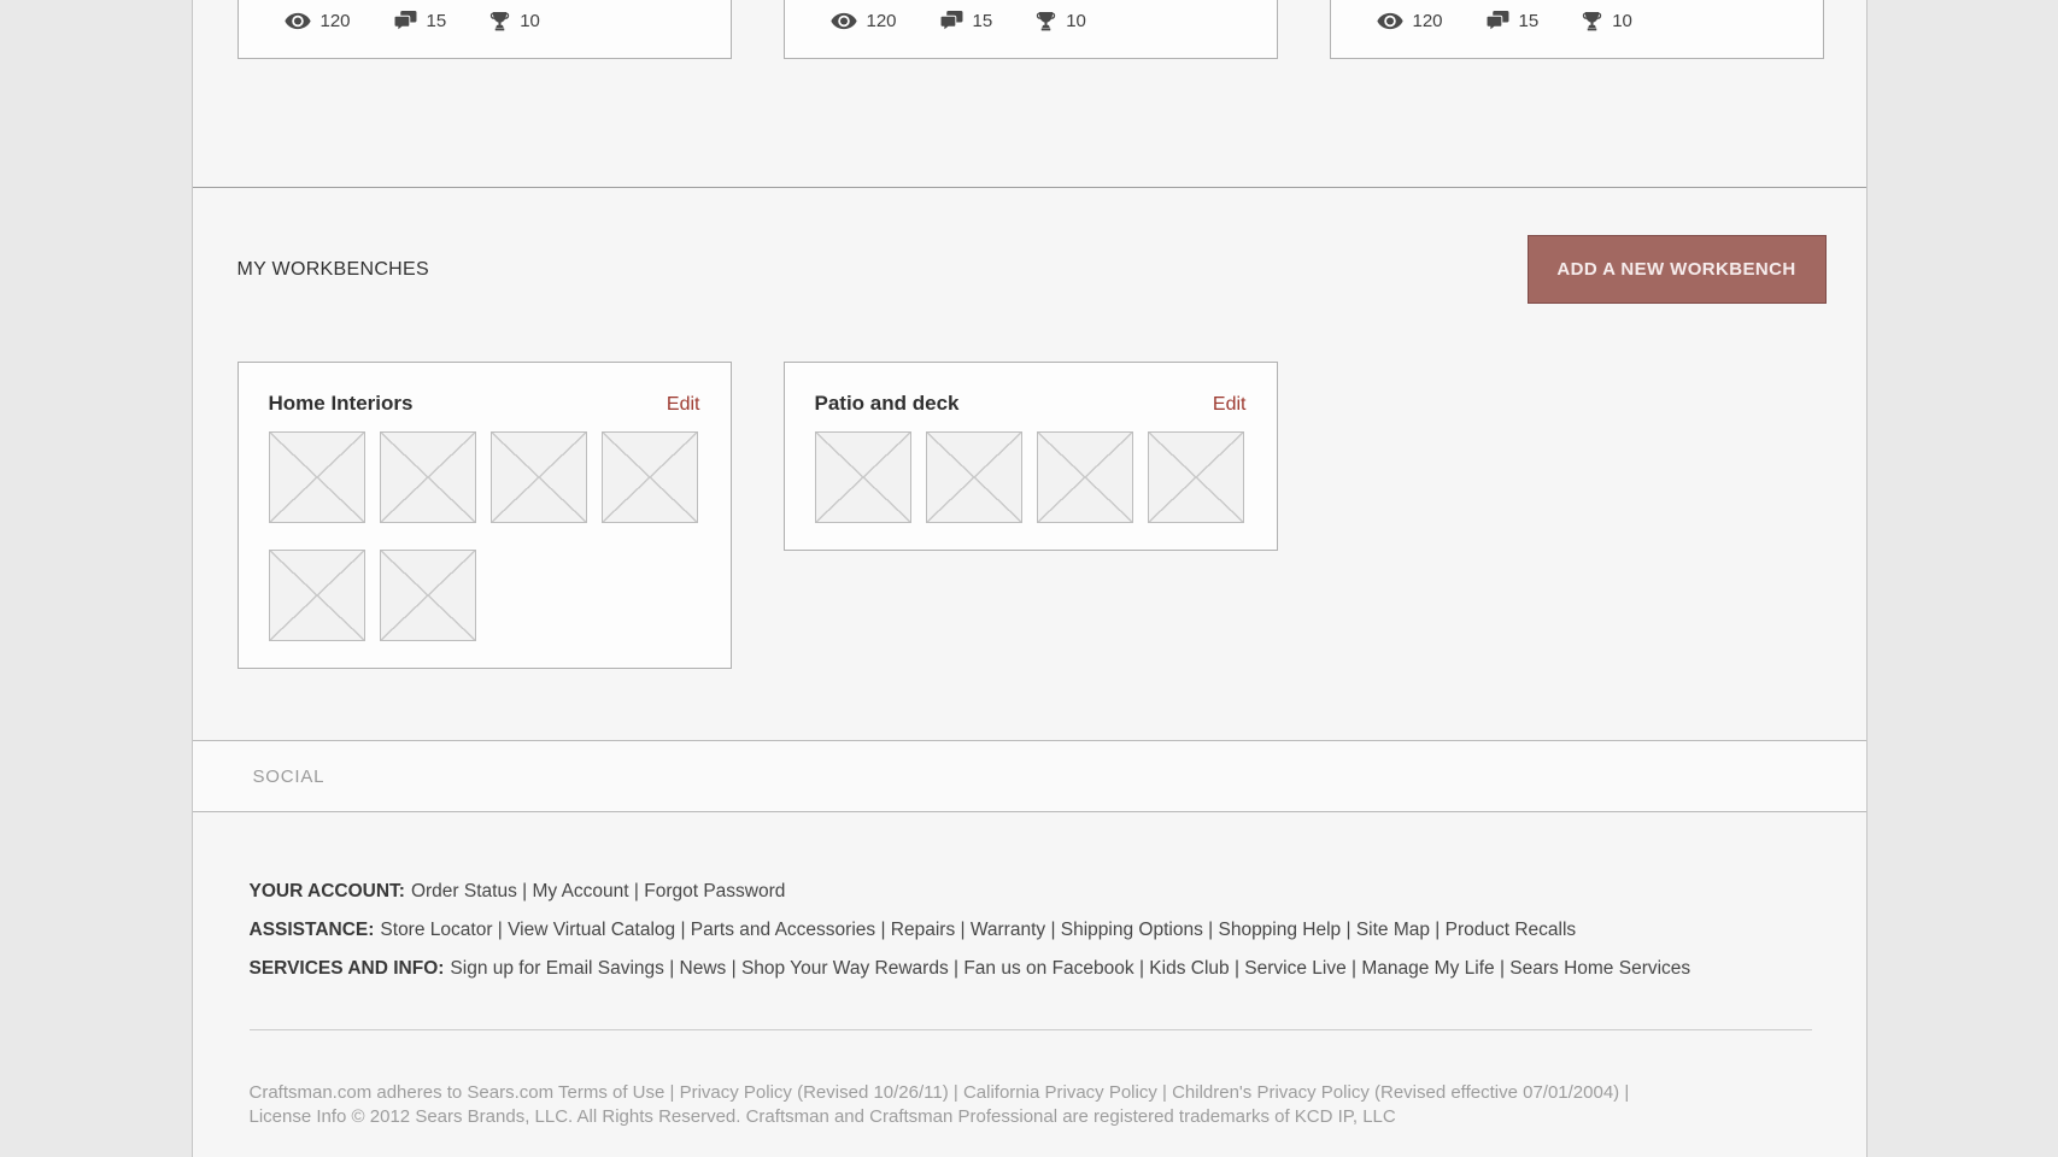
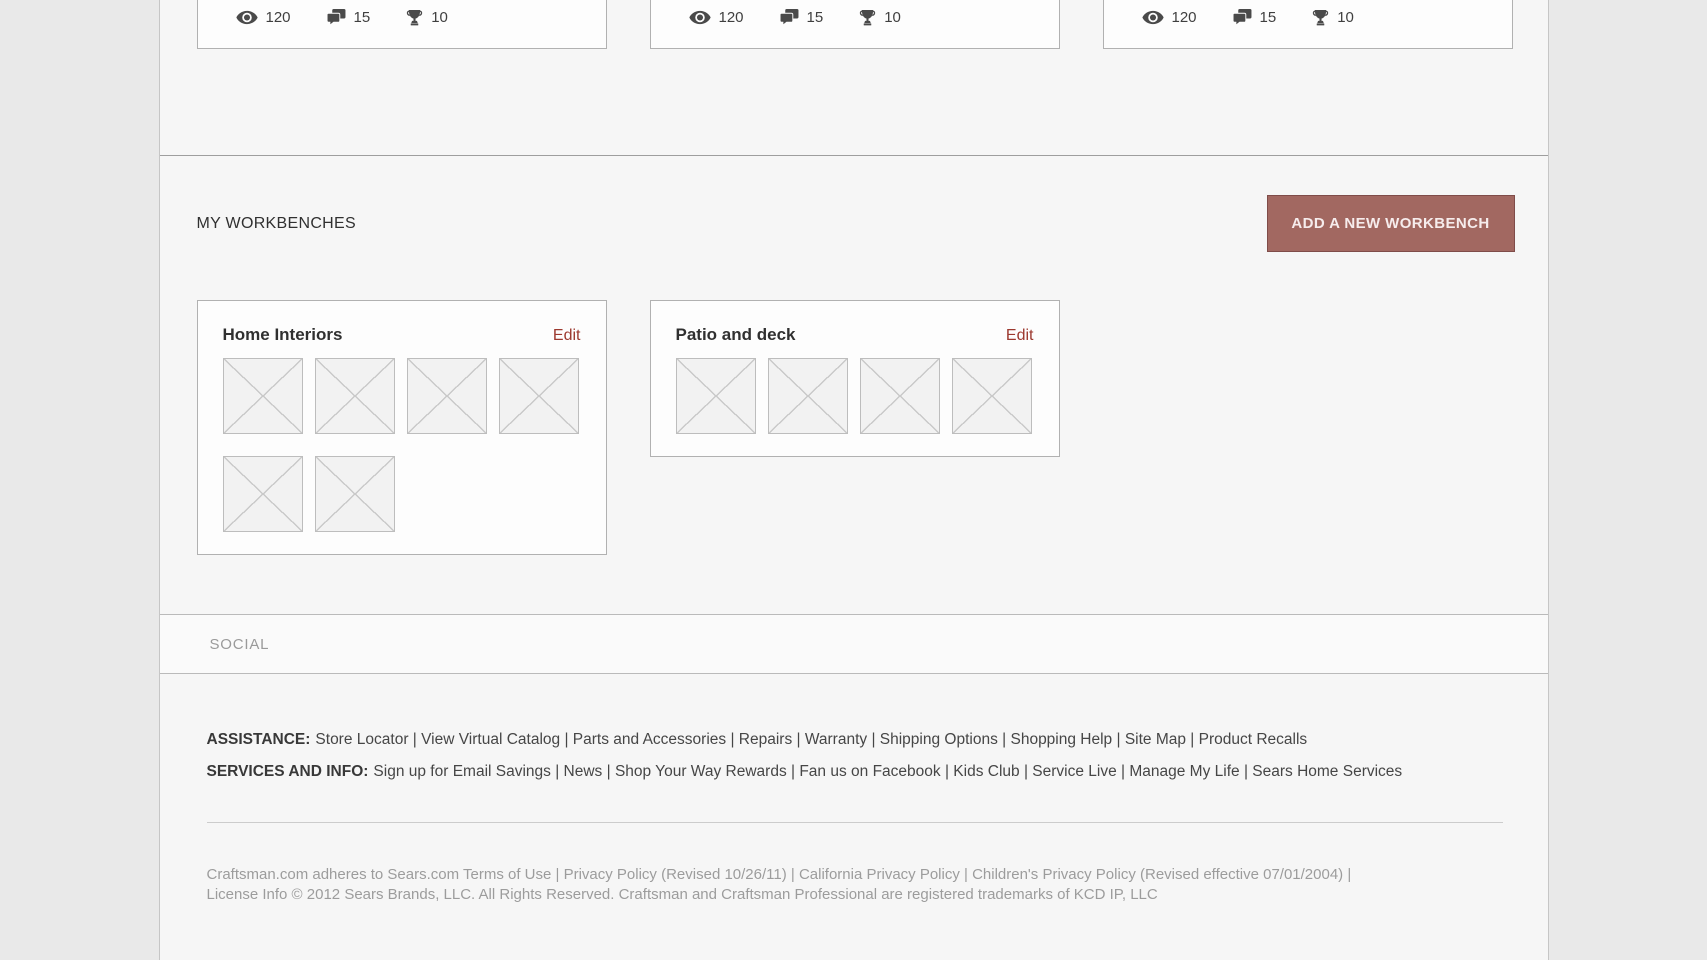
  120
  15
  10
  120
  15
  10
  120
  15
  10
  MY WORKBENCHES
  ADD A NEW WORKBENCH
  Home Interiors
  Edit
  Patio and deck
  Edit
  SOCIAL
- YOUR ACCOUNT: Order Status | My Account | Forgot Password
  ASSISTANCE: Store Locator | View Virtual Catalog | Parts and Accessories | Repairs | Warranty | Shipping Options | Shopping Help | Site Map | Product Recalls
  SERVICES AND INFO: Sign up for Email Savings | News | Shop Your Way Rewards | Fan us on Facebook | Kids Club | Service Live | Manage My Life | Sears Home Services
  Craftsman.com adheres to Sears.com Terms of Use | Privacy Policy (Revised 10/26/11) | California Privacy Policy | Children's Privacy Policy (Revised effective 07/01/2004) |
  License Info © 2012 Sears Brands, LLC. All Rights Reserved. Craftsman and Craftsman Professional are registered trademarks of KCD IP, LLC
